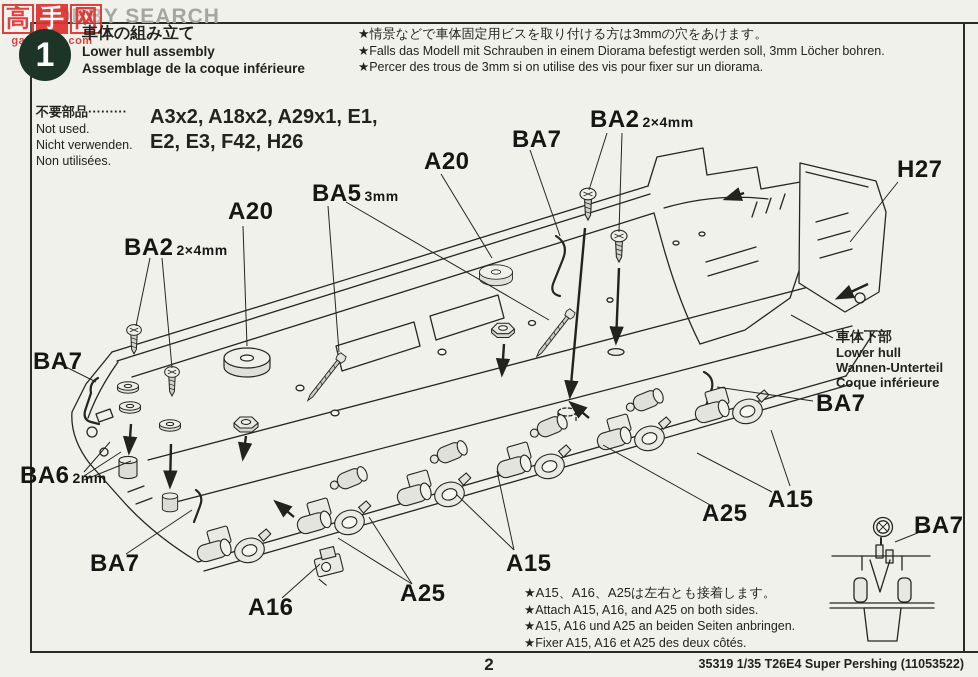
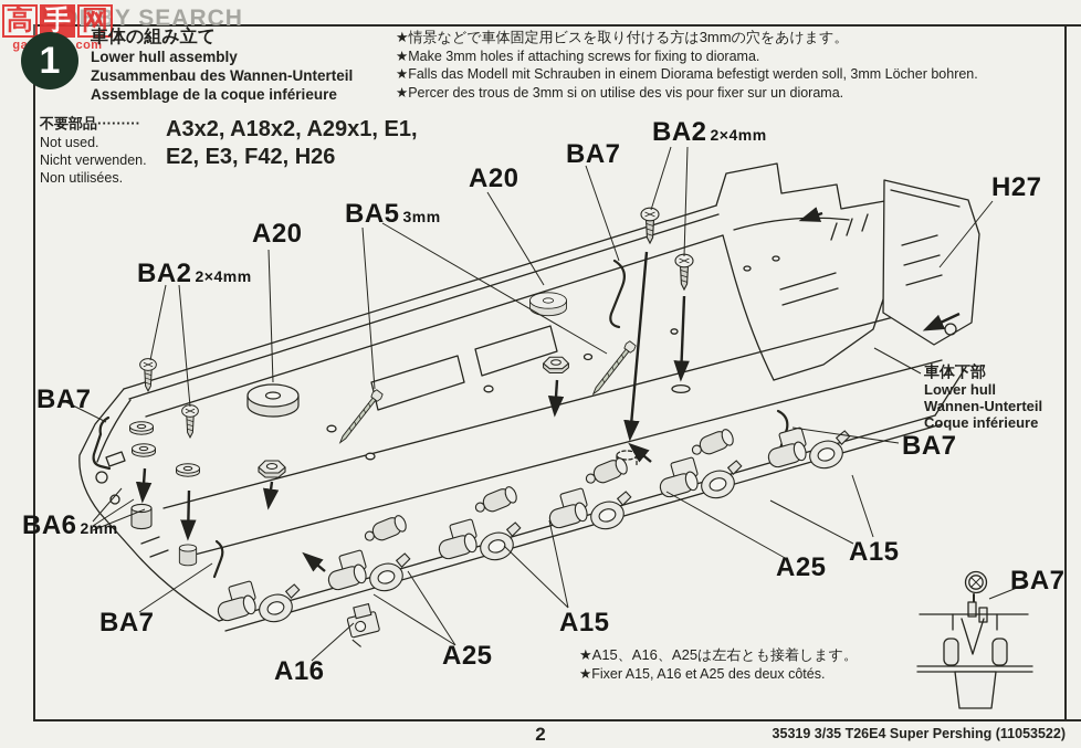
  BBY SEARCH
  高
  手
  网
  1
  車体の組み立て
  Lower hull assembly
+ Zusammenbau des Wannen-Unterteil
  Assemblage de la coque inférieure
  ★情景などで車体固定用ビスを取り付ける方は3mmの穴をあけます。
+ ★Make 3mm holes if attaching screws for fixing to diorama.
  ★Falls das Modell mit Schrauben in einem Diorama befestigt werden soll, 3mm Löcher bohren.
  ★Percer des trous de 3mm si on utilise des vis pour fixer sur un diorama.
  不要部品·········
  Not used.
  Nicht verwenden.
  Non utilisées.
  A3x2, A18x2, A29x1, E1,
  E2, E3, F42, H26
  車体下部
  Lower hull
  Wannen-Unterteil
  Coque inférieure
  ★A15、A16、A25は左右とも接着します。
- ★Attach A15, A16, and A25 on both sides.
- ★A15, A16 und A25 an beiden Seiten anbringen.
  ★Fixer A15, A16 et A25 des deux côtés.
  BA2 2×4mm
  A20
  BA5 3mm
  A20
  BA7
  BA2 2×4mm
  H27
  BA7
  BA7
  BA6 2mm
  BA7
  A16
  A25
  A15
  A25
  A15
  BA7
  2
- 35319 1/35 T26E4 Super Pershing (11053522)
+ 35319 3/35 T26E4 Super Pershing (11053522)
